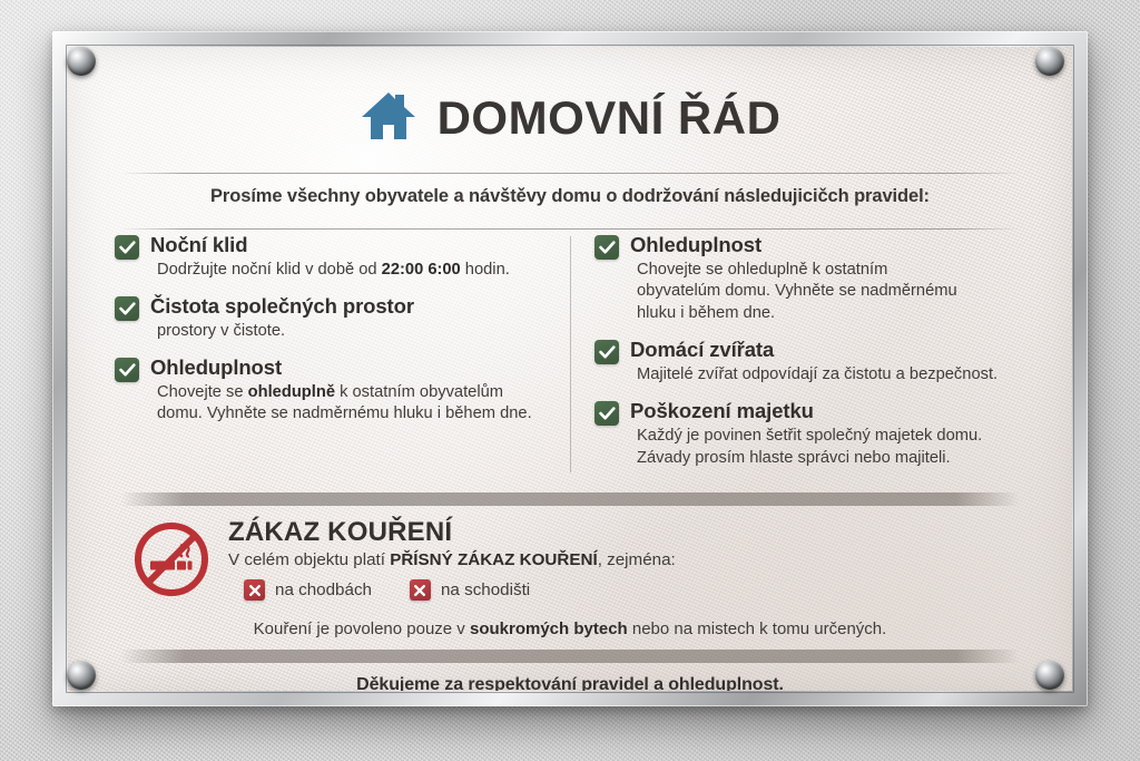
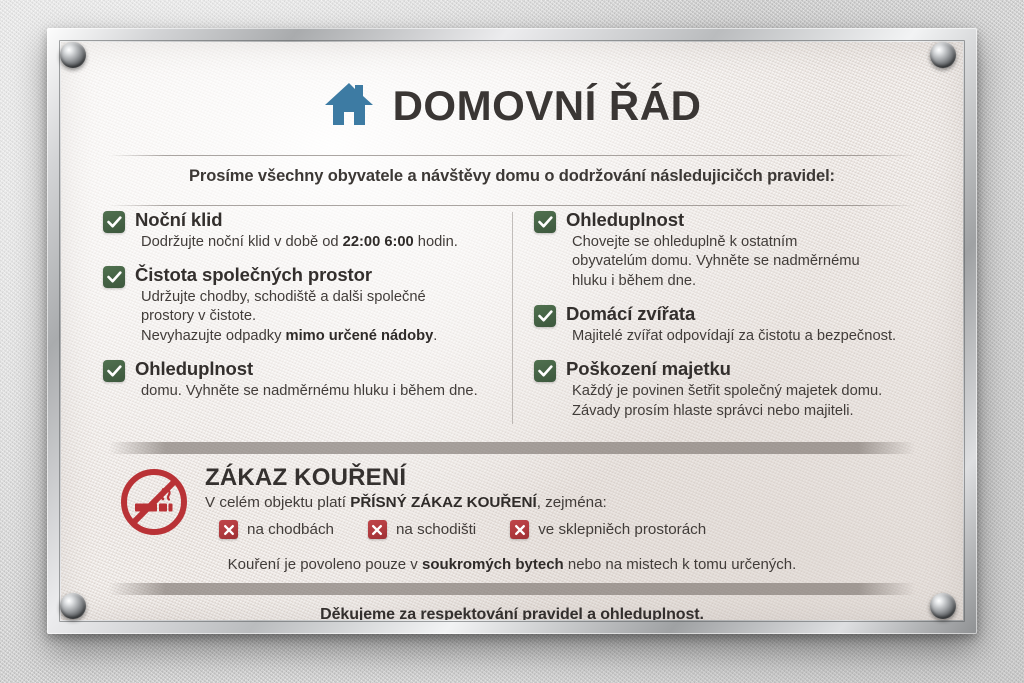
  DOMOVNÍ ŘÁD
  Prosíme všechny obyvatele a návštěvy domu o dodržování následujicičch pravidel:
  Noční klid
  Dodržujte noční klid v době od 22:00 6:00 hodin.
  Čistota společných prostor
+ Udržujte chodby, schodiště a dalši společné
  prostory v čistote.
+ Nevyhazujte odpadky mimo určené nádoby.
  Ohleduplnost
- Chovejte se ohleduplně k ostatním obyvatelům
  domu. Vyhněte se nadměrnému hluku i během dne.
  Ohleduplnost
  Chovejte se ohleduplně k ostatním
  obyvatelúm domu. Vyhněte se nadměrnému
  hluku i během dne.
  Domácí zvířata
  Majitelé zvířat odpovídají za čistotu a bezpečnost.
  Poškození majetku
  Každý je povinen šetřit společný majetek domu.
  Závady prosím hlaste správci nebo majiteli.
  ZÁKAZ KOUŘENÍ
  V celém objektu platí PŘÍSNÝ ZÁKAZ KOUŘENÍ, zejména:
  na chodbách
  na schodišti
+ ve sklepniěch prostorách
  Kouření je povoleno pouze v soukromých bytech nebo na mistech k tomu určených.
  Děkujeme za respektování pravidel a ohleduplnost.
